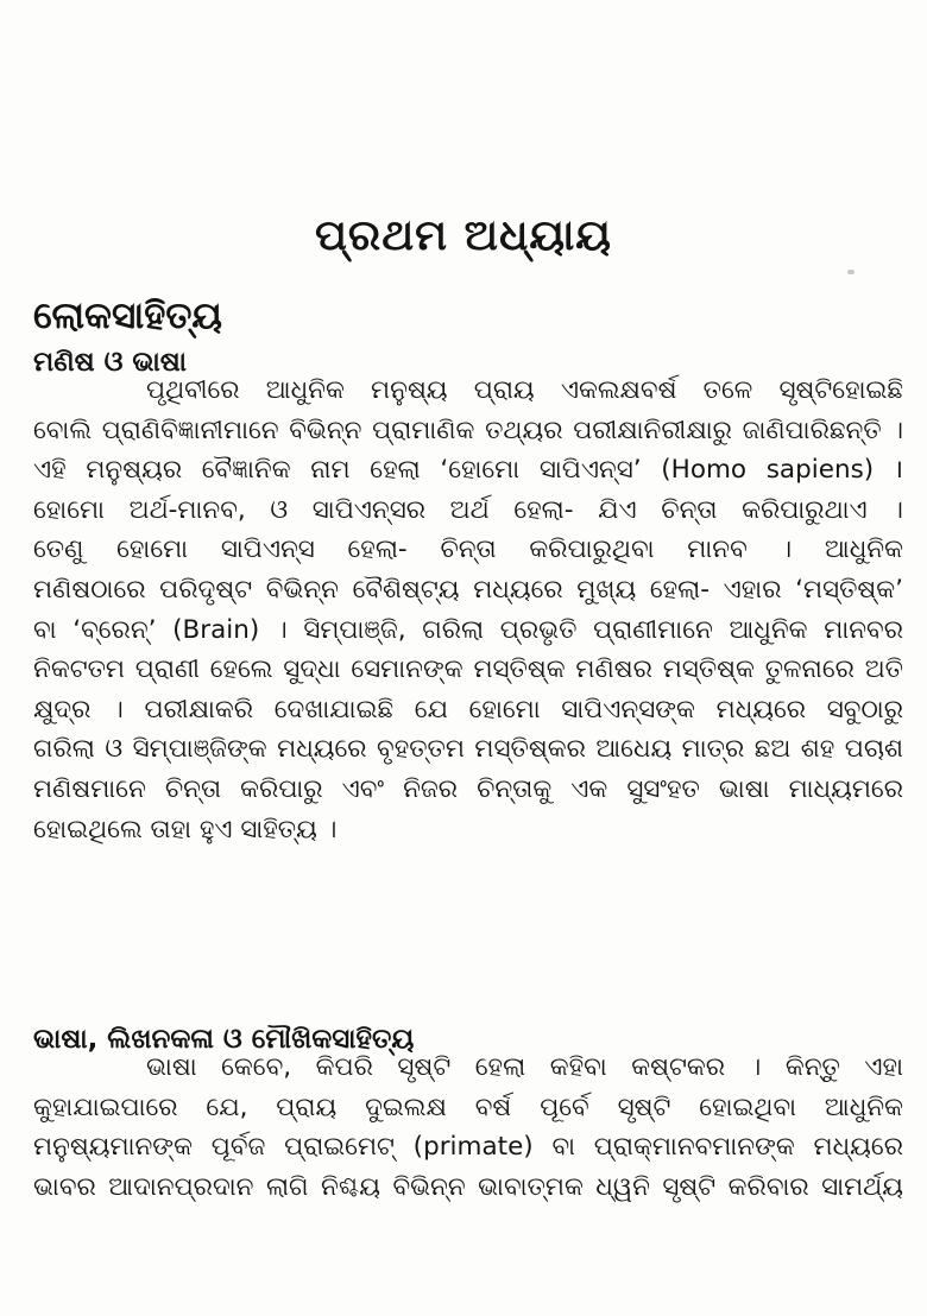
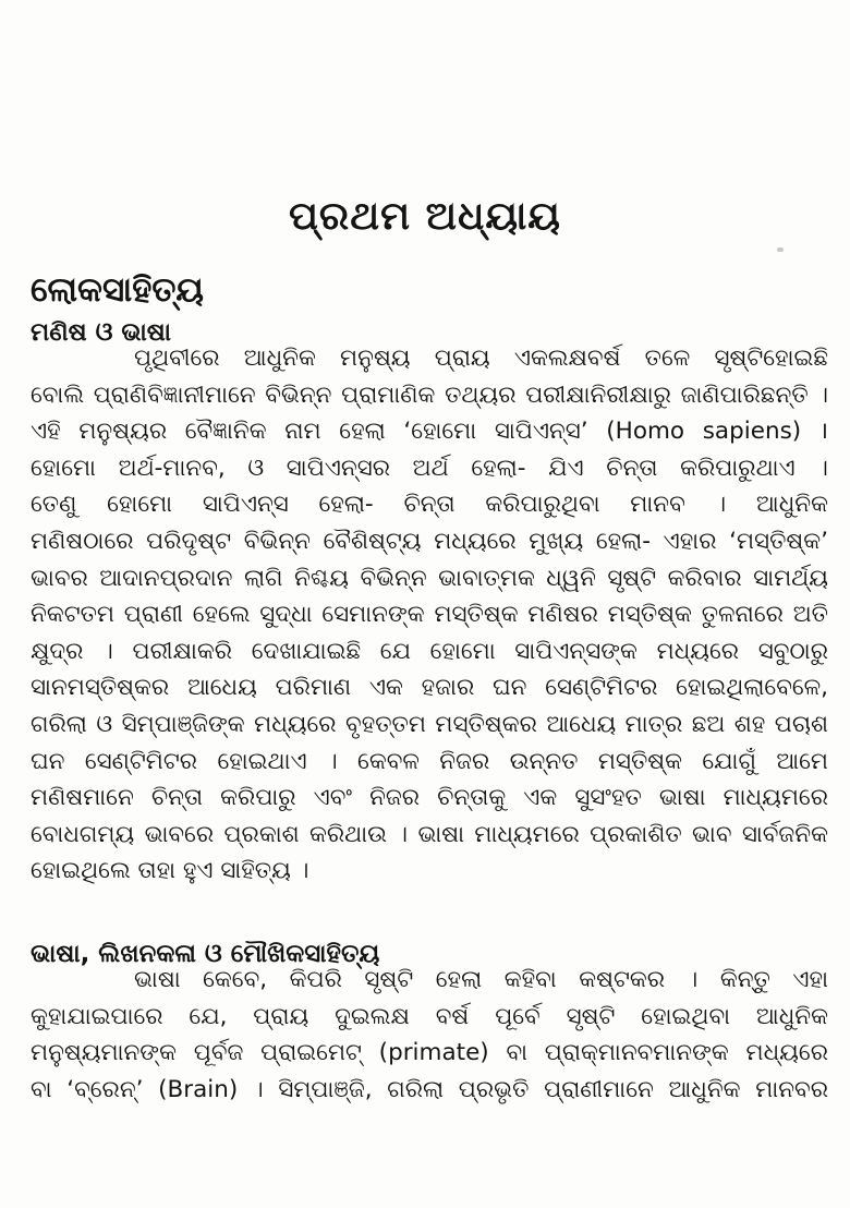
  ପ୍ରଥମ ଅଧ୍ୟାୟ
  ଲୋକସାହିତ୍ୟ
  ମଣିଷ ଓ ଭାଷା
  ପୃଥିବୀରେ ଆଧୁନିକ ମନୁଷ୍ୟ ପ୍ରାୟ ଏକଲକ୍ଷବର୍ଷ ତଳେ ସୃଷ୍ଟିହୋଇଛି
  ବୋଲି ପ୍ରାଣିବିଜ୍ଞାନୀମାନେ ବିଭିନ୍ନ ପ୍ରାମାଣିକ ତଥ୍ୟର ପରୀକ୍ଷାନିରୀକ୍ଷାରୁ ଜାଣିପାରିଛନ୍ତି ।
  ଏହି ମନୁଷ୍ୟର ବୈଜ୍ଞାନିକ ନାମ ହେଲା ‘ହୋମୋ ସାପିଏନ୍ସ’ (Homo sapiens) ।
  ହୋମୋ ଅର୍ଥ-ମାନବ, ଓ ସାପିଏନ୍ସର ଅର୍ଥ ହେଲା- ଯିଏ ଚିନ୍ତା କରିପାରୁଥାଏ ।
  ତେଣୁ ହୋମୋ ସାପିଏନ୍ସ ହେଲା- ଚିନ୍ତା କରିପାରୁଥିବା ମାନବ । ଆଧୁନିକ
  ମଣିଷଠାରେ ପରିଦୃଷ୍ଟ ବିଭିନ୍ନ ବୈଶିଷ୍ଟ୍ୟ ମଧ୍ୟରେ ମୁଖ୍ୟ ହେଲା- ଏହାର ‘ମସ୍ତିଷ୍କ’
- ବା ‘ବ୍ରେନ୍’ (Brain) । ସିମ୍ପାଞ୍ଜି, ଗରିଲା ପ୍ରଭୃତି ପ୍ରାଣୀମାନେ ଆଧୁନିକ ମାନବର
+ ଭାବର ଆଦାନପ୍ରଦାନ ଲାଗି ନିଶ୍ଚୟ ବିଭିନ୍ନ ଭାବାତ୍ମକ ଧ୍ୱନି ସୃଷ୍ଟି କରିବାର ସାମର୍ଥ୍ୟ
  ନିକଟତମ ପ୍ରାଣୀ ହେଲେ ସୁଦ୍ଧା ସେମାନଙ୍କ ମସ୍ତିଷ୍କ ମଣିଷର ମସ୍ତିଷ୍କ ତୁଳନାରେ ଅତି
  କ୍ଷୁଦ୍ର । ପରୀକ୍ଷାକରି ଦେଖାଯାଇଛି ଯେ ହୋମୋ ସାପିଏନ୍ସଙ୍କ ମଧ୍ୟରେ ସବୁଠାରୁ
+ ସାନମସ୍ତିଷ୍କର ଆଧେୟ ପରିମାଣ ଏକ ହଜାର ଘନ ସେଣ୍ଟିମିଟର ହୋଇଥିଲାବେଳେ,
  ଗରିଲା ଓ ସିମ୍ପାଞ୍ଜିଙ୍କ ମଧ୍ୟରେ ବୃହତ୍ତମ ମସ୍ତିଷ୍କର ଆଧେୟ ମାତ୍ର ଛଅ ଶହ ପଚାଶ
+ ଘନ ସେଣ୍ଟିମିଟର ହୋଇଥାଏ । କେବଳ ନିଜର ଉନ୍ନତ ମସ୍ତିଷ୍କ ଯୋଗୁଁ ଆମେ
  ମଣିଷମାନେ ଚିନ୍ତା କରିପାରୁ ଏବଂ ନିଜର ଚିନ୍ତାକୁ ଏକ ସୁସଂହତ ଭାଷା ମାଧ୍ୟମରେ
+ ବୋଧଗମ୍ୟ ଭାବରେ ପ୍ରକାଶ କରିଥାଉ । ଭାଷା ମାଧ୍ୟମରେ ପ୍ରକାଶିତ ଭାବ ସାର୍ବଜନିକ
  ହୋଇଥିଲେ ତାହା ହୁଏ ସାହିତ୍ୟ ।
  ଭାଷା, ଲିଖନକଳା ଓ ମୌଖିକସାହିତ୍ୟ
  ଭାଷା କେବେ, କିପରି ସୃଷ୍ଟି ହେଲା କହିବା କଷ୍ଟକର । କିନ୍ତୁ ଏହା
  କୁହାଯାଇପାରେ ଯେ, ପ୍ରାୟ ଦୁଇଲକ୍ଷ ବର୍ଷ ପୂର୍ବେ ସୃଷ୍ଟି ହୋଇଥିବା ଆଧୁନିକ
  ମନୁଷ୍ୟମାନଙ୍କ ପୂର୍ବଜ ପ୍ରାଇମେଟ୍ (primate) ବା ପ୍ରାକ୍ମାନବମାନଙ୍କ ମଧ୍ୟରେ
- ଭାବର ଆଦାନପ୍ରଦାନ ଲାଗି ନିଶ୍ଚୟ ବିଭିନ୍ନ ଭାବାତ୍ମକ ଧ୍ୱନି ସୃଷ୍ଟି କରିବାର ସାମର୍ଥ୍ୟ
+ ବା ‘ବ୍ରେନ୍’ (Brain) । ସିମ୍ପାଞ୍ଜି, ଗରିଲା ପ୍ରଭୃତି ପ୍ରାଣୀମାନେ ଆଧୁନିକ ମାନବର
